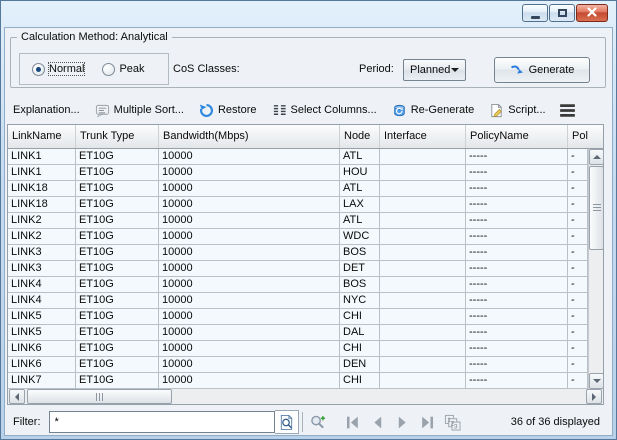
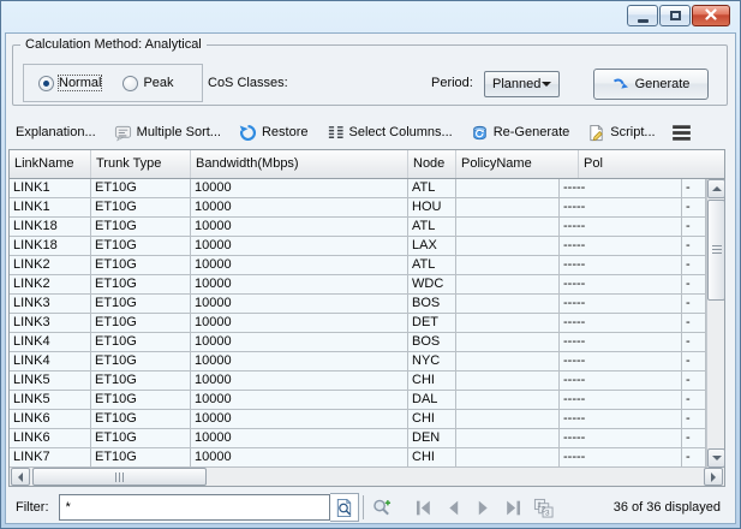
  Calculation Method: Analytical
  Normal
  Peak
  CoS Classes:
  Period:
  Planned
  Generate
  Explanation...
  Multiple Sort...
  Restore
  Select Columns...
  Re-Generate
  Script...
  LinkName
  Trunk Type
  Bandwidth(Mbps)
  Node
- Interface
  PolicyName
  Pol
  LINK1
  ET10G
  10000
  ATL
  -----
  -
  LINK1
  ET10G
  10000
  HOU
  -----
  -
  LINK18
  ET10G
  10000
  ATL
  -----
  -
  LINK18
  ET10G
  10000
  LAX
  -----
  -
  LINK2
  ET10G
  10000
  ATL
  -----
  -
  LINK2
  ET10G
  10000
  WDC
  -----
  -
  LINK3
  ET10G
  10000
  BOS
  -----
  -
  LINK3
  ET10G
  10000
  DET
  -----
  -
  LINK4
  ET10G
  10000
  BOS
  -----
  -
  LINK4
  ET10G
  10000
  NYC
  -----
  -
  LINK5
  ET10G
  10000
  CHI
  -----
  -
  LINK5
  ET10G
  10000
  DAL
  -----
  -
  LINK6
  ET10G
  10000
  CHI
  -----
  -
  LINK6
  ET10G
  10000
  DEN
  -----
  -
  LINK7
  ET10G
  10000
  CHI
  -----
  -
  Filter:
  *
  36 of 36 displayed
